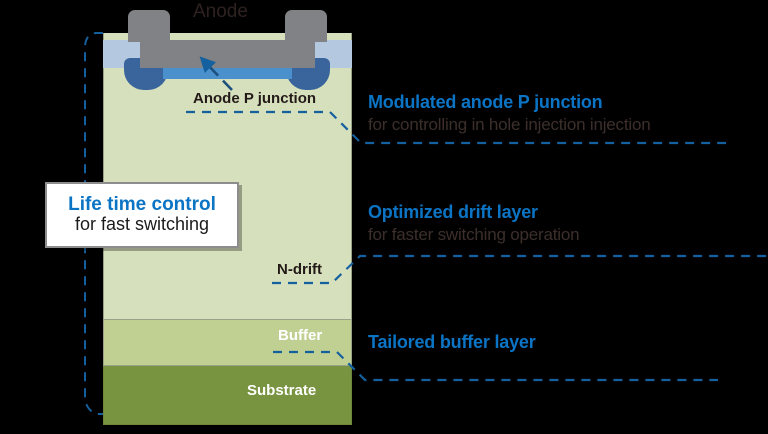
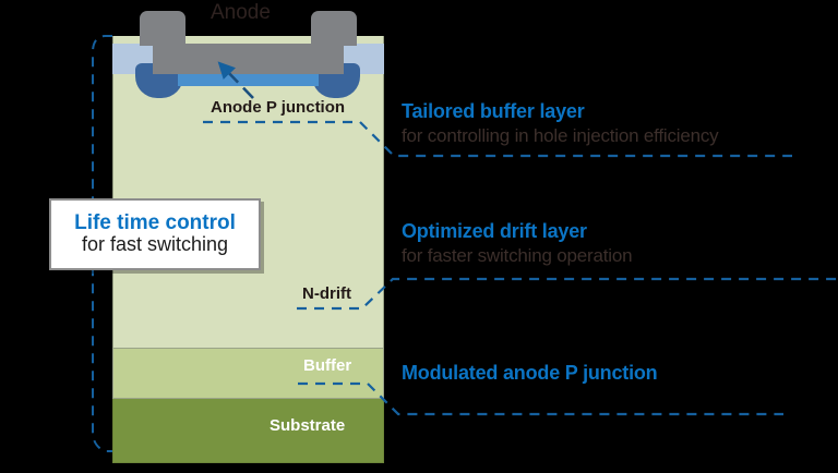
  Anode
  Anode P junction
  N-drift
  Buffer
  Substrate
- Modulated anode P junction
+ Tailored buffer layer
- for controlling in hole injection injection
+ for controlling in hole injection efficiency
  Optimized drift layer
  for faster switching operation
- Tailored buffer layer
+ Modulated anode P junction
  Life time control
  for fast switching
